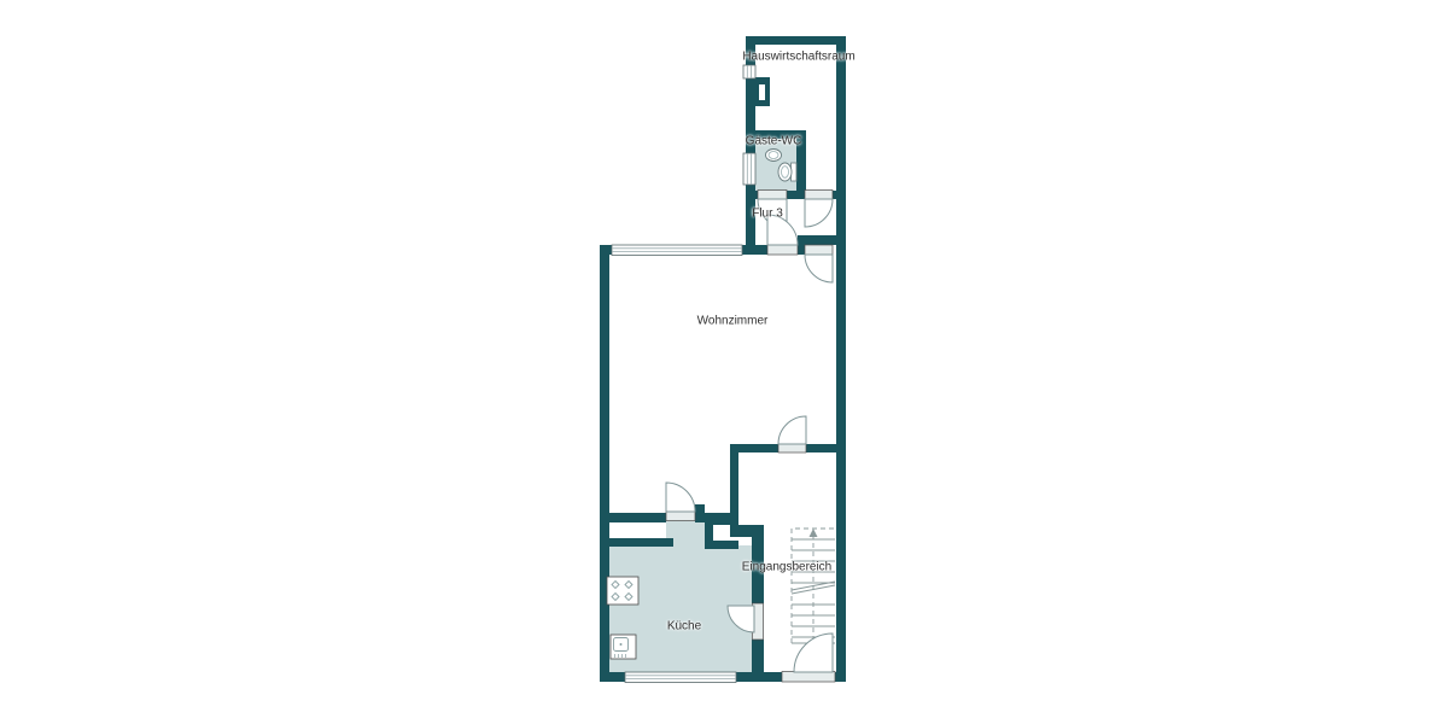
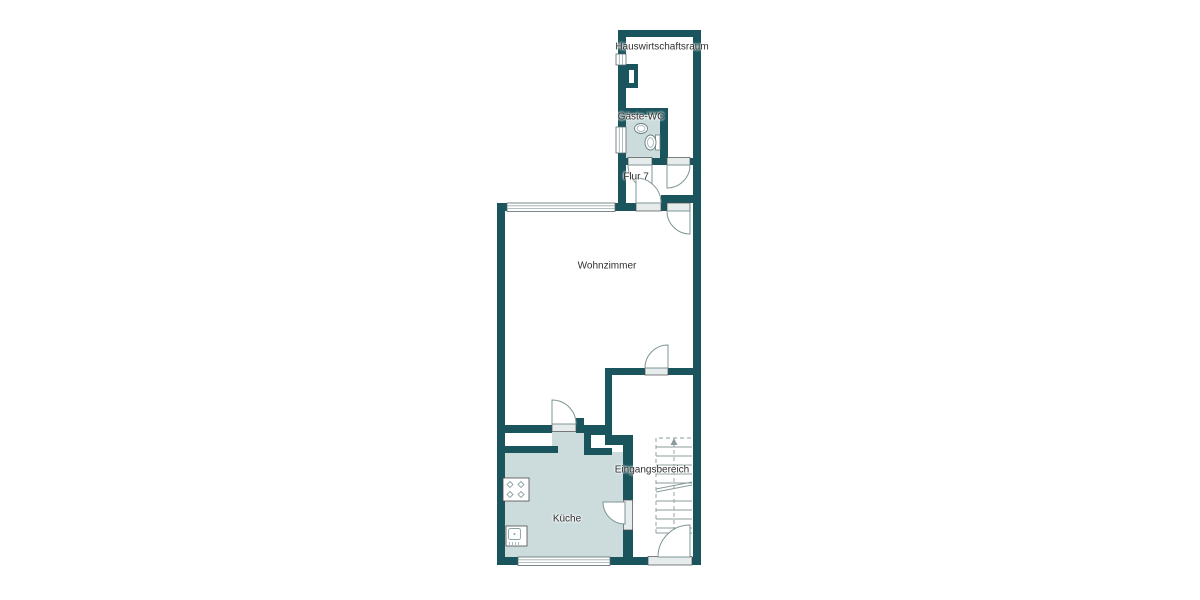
  Hauswirtschaftsraum
  Gäste-WC
- Flur 3
+ Flur 7
  Wohnzimmer
  Eingangsbereich
  Küche
